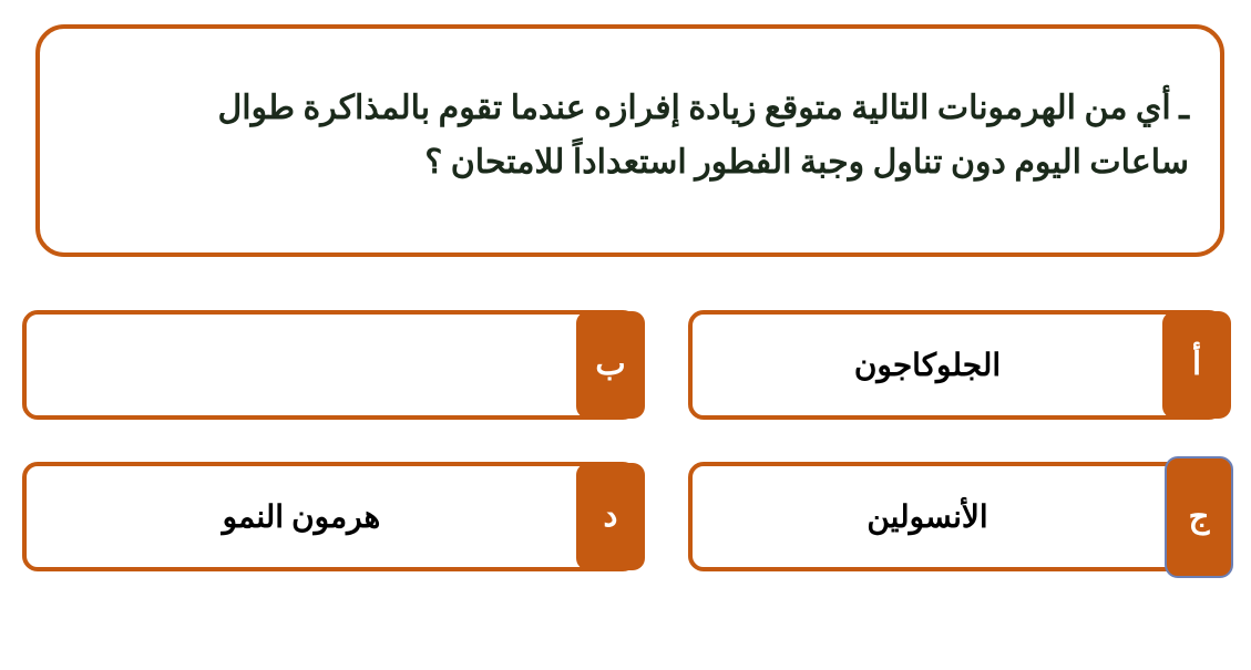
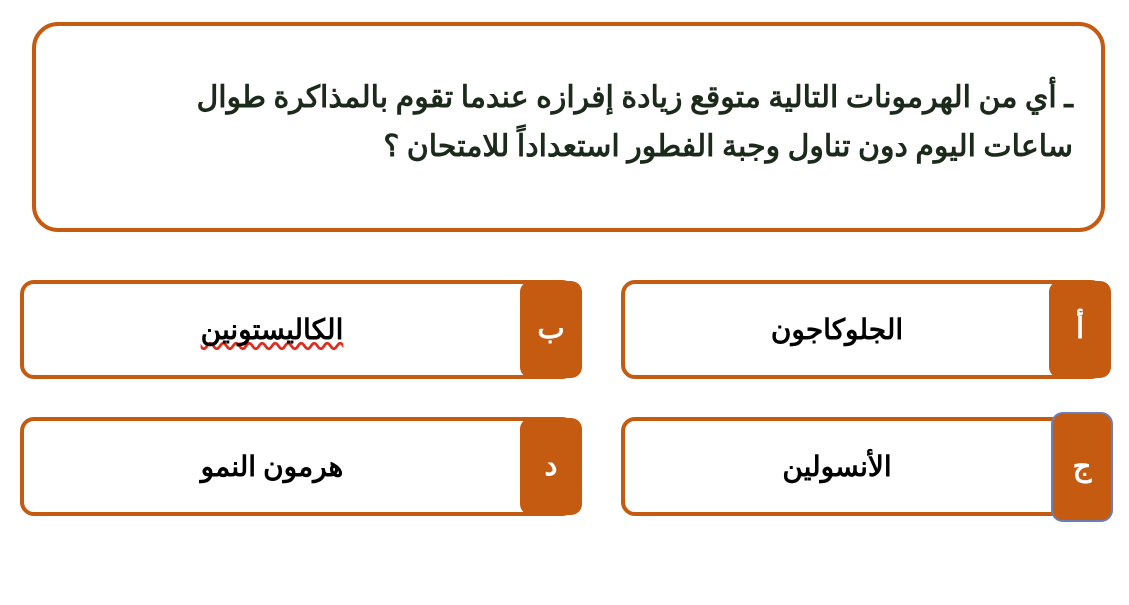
  ـ أي من الهرمونات التالية متوقع زيادة إفرازه عندما تقوم بالمذاكرة طوال
  ساعات اليوم دون تناول وجبة الفطور استعداداً للامتحان ؟
  الجلوكاجون
  أ
+ الكاليستونين
  ب
  الأنسولين
  ج
  هرمون النمو
  د
